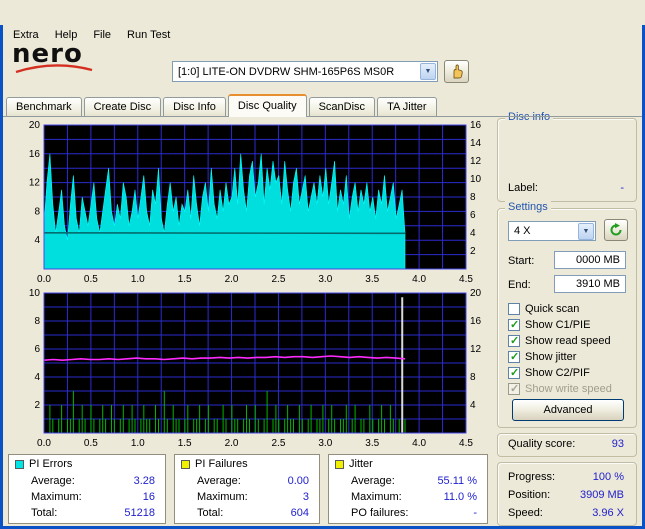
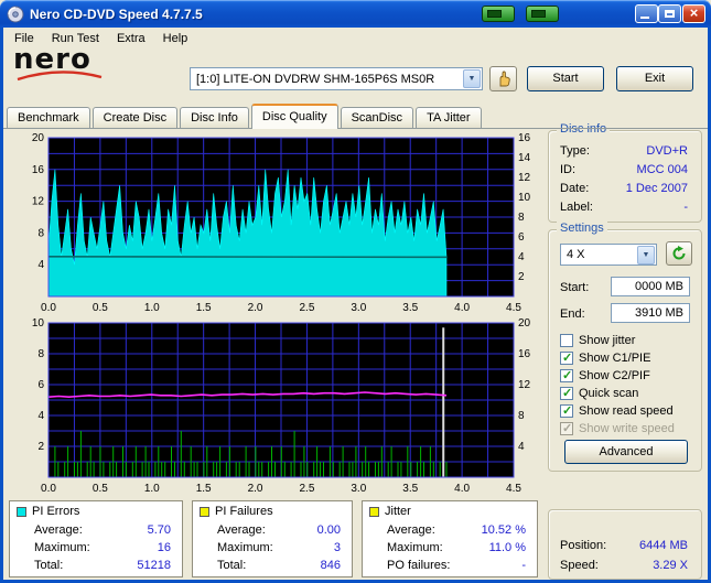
+ Nero CD-DVD Speed 4.7.7.5
+ ×
- Extra
+ File
- Help
+ Run Test
- File
+ Extra
- Run Test
+ Help
  nero
  [1:0] LITE-ON DVDRW SHM-165P6S MS0R
+ Start
+ Exit
  Benchmark
  Create Disc
  Disc Info
  Disc Quality
  ScanDisc
  TA Jitter
  4
  8
  12
  16
  20
  2
  4
  6
  8
  10
  12
  14
  16
  0.0
  0.5
  1.0
  1.5
  2.0
  2.5
  3.0
  3.5
  4.0
  4.5
  2
  4
  6
  8
  10
  4
  8
  12
  16
  20
  0.0
  0.5
  1.0
  1.5
  2.0
  2.5
  3.0
  3.5
  4.0
  4.5
  Disc info
+ Type:
+ DVD+R
+ ID:
+ MCC 004
+ Date:
+ 1 Dec 2007
  Label:
  -
  Settings
  4 X
  Start:
  0000 MB
  End:
  3910 MB
- Quick scan
+ Show jitter
  Show C1/PIE
- Show read speed
+ Show C2/PIF
- Show jitter
+ Quick scan
- Show C2/PIF
+ Show read speed
  Show write speed
  Advanced
- Quality score:
- 93
- Progress:
- 100 %
  Position:
- 3909 MB
+ 6444 MB
  Speed:
- 3.96 X
+ 3.29 X
  PI Errors
  Average:
- 3.28
+ 5.70
  Maximum:
  16
  Total:
  51218
  PI Failures
  Average:
  0.00
  Maximum:
  3
  Total:
- 604
+ 846
  Jitter
  Average:
- 55.11 %
+ 10.52 %
  Maximum:
  11.0 %
  PO failures:
  -
